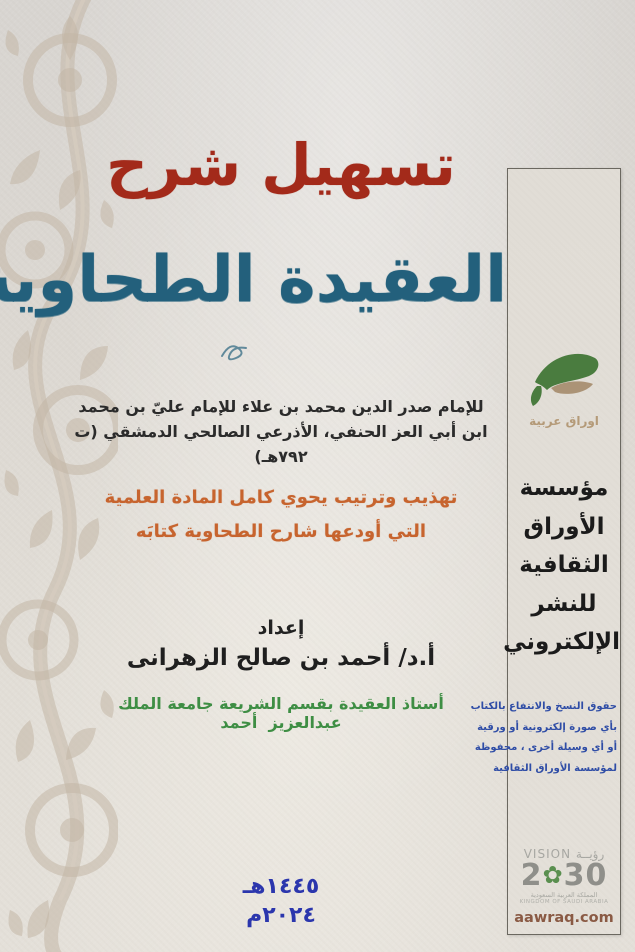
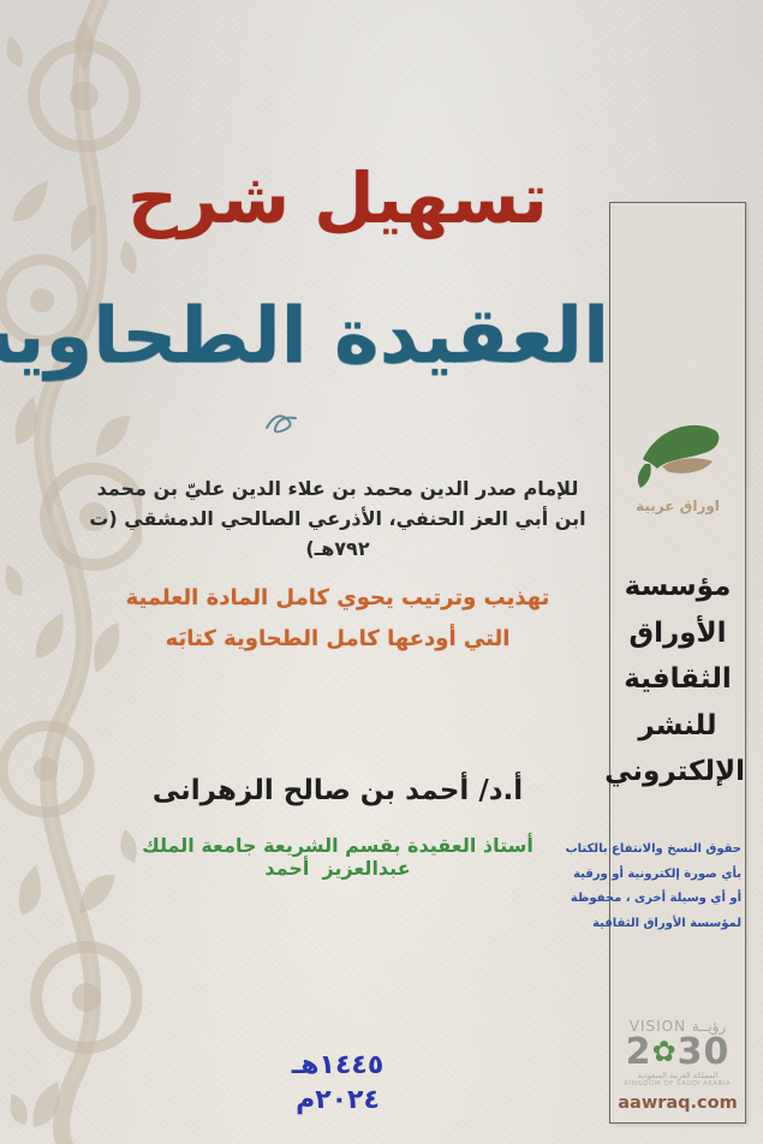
  تسهيل شرح
  العقيدة الطحاوي
- للإمام صدر الدين محمد بن علاء للإمام عليّ بن محمد
+ للإمام صدر الدين محمد بن علاء الدين عليّ بن محمد
  ابن أبي العز الحنفي، الأذرعي الصالحي الدمشقي (ت ٧٩٢هـ)
  تهذيب وترتيب يحوي كامل المادة العلمية
- التي أودعها شارح الطحاوية كتابَه
+ التي أودعها كامل الطحاوية كتابَه
- إعداد
  أ.د/ أحمد بن صالح الزهرانى
  أستاذ العقيدة بقسم الشريعة جامعة الملك عبدالعزيز أحمد
  ١٤٤٥هـ
  ٢٠٢٤م
  اوراق عربية
  مؤسسة
  الأوراق
  الثقافية
  للنشر
  الإلكتروني
  حقوق النسخ والانتفاع بالكتاب
  بأي صورة إلكترونية أو ورقية
  أو أي وسيلة أخرى ، محفوظة
  لمؤسسة الأوراق الثقافية
  VISION رؤيــة
  2✿30
  المملكة العربية السعودية
  aawraq.com
